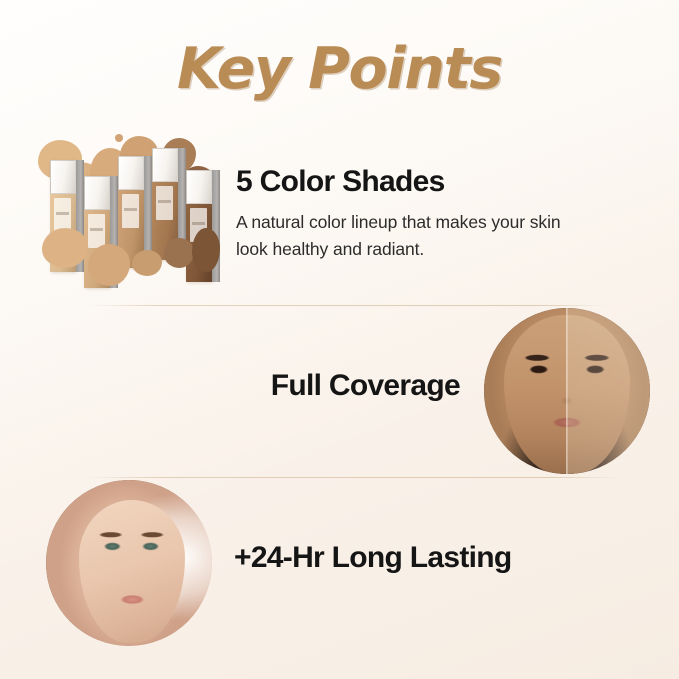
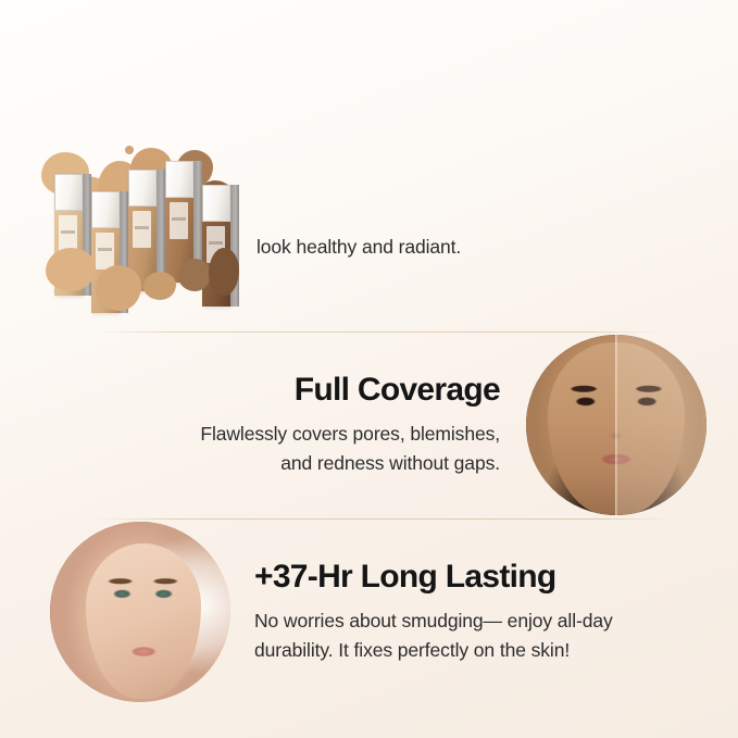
- Key Points
- 5 Color Shades
- A natural color lineup that makes your skin
  look healthy and radiant.
  Full Coverage
+ Flawlessly covers pores, blemishes,
+ and redness without gaps.
- +24-Hr Long Lasting
+ +37-Hr Long Lasting
+ No worries about smudging— enjoy all-day
+ durability. It fixes perfectly on the skin!
